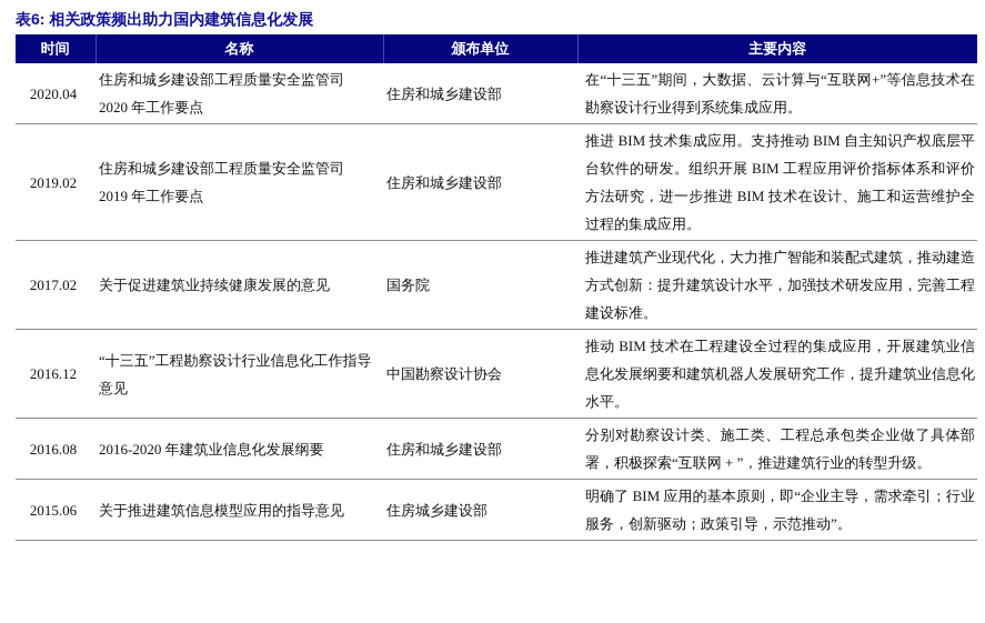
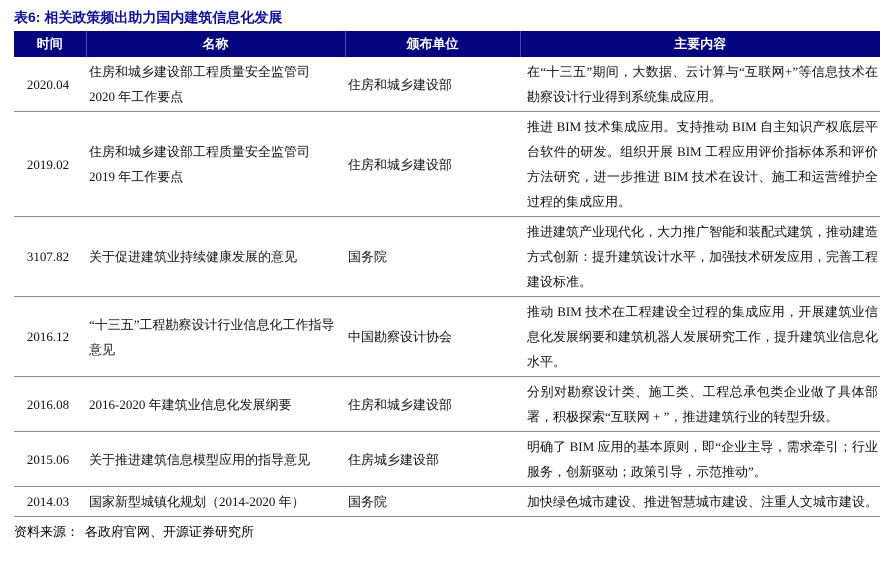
  表6: 相关政策频出助力国内建筑信息化发展
  时间	名称	颁布单位	主要内容
  2020.04	住房和城乡建设部工程质量安全监管司 2020 年工作要点	住房和城乡建设部	在“十三五”期间，大数据、云计算与“互联网+”等信息技术在勘察设计行业得到系统集成应用。
  2019.02	住房和城乡建设部工程质量安全监管司 2019 年工作要点	住房和城乡建设部	推进 BIM 技术集成应用。支持推动 BIM 自主知识产权底层平台软件的研发。组织开展 BIM 工程应用评价指标体系和评价方法研究，进一步推进 BIM 技术在设计、施工和运营维护全过程的集成应用。
- 2017.02	关于促进建筑业持续健康发展的意见	国务院	推进建筑产业现代化，大力推广智能和装配式建筑，推动建造方式创新：提升建筑设计水平，加强技术研发应用，完善工程建设标准。
+ 3107.82	关于促进建筑业持续健康发展的意见	国务院	推进建筑产业现代化，大力推广智能和装配式建筑，推动建造方式创新：提升建筑设计水平，加强技术研发应用，完善工程建设标准。
  2016.12	“十三五”工程勘察设计行业信息化工作指导意见	中国勘察设计协会	推动 BIM 技术在工程建设全过程的集成应用，开展建筑业信息化发展纲要和建筑机器人发展研究工作，提升建筑业信息化水平。
  2016.08	2016-2020 年建筑业信息化发展纲要	住房和城乡建设部	分别对勘察设计类、施工类、工程总承包类企业做了具体部署，积极探索“互联网 + ”，推进建筑行业的转型升级。
  2015.06	关于推进建筑信息模型应用的指导意见	住房城乡建设部	明确了 BIM 应用的基本原则，即“企业主导，需求牵引；行业服务，创新驱动；政策引导，示范推动”。
+ 2014.03	国家新型城镇化规划（2014-2020 年）	国务院	加快绿色城市建设、推进智慧城市建设、注重人文城市建设。
+ 资料来源： 各政府官网、开源证券研究所
